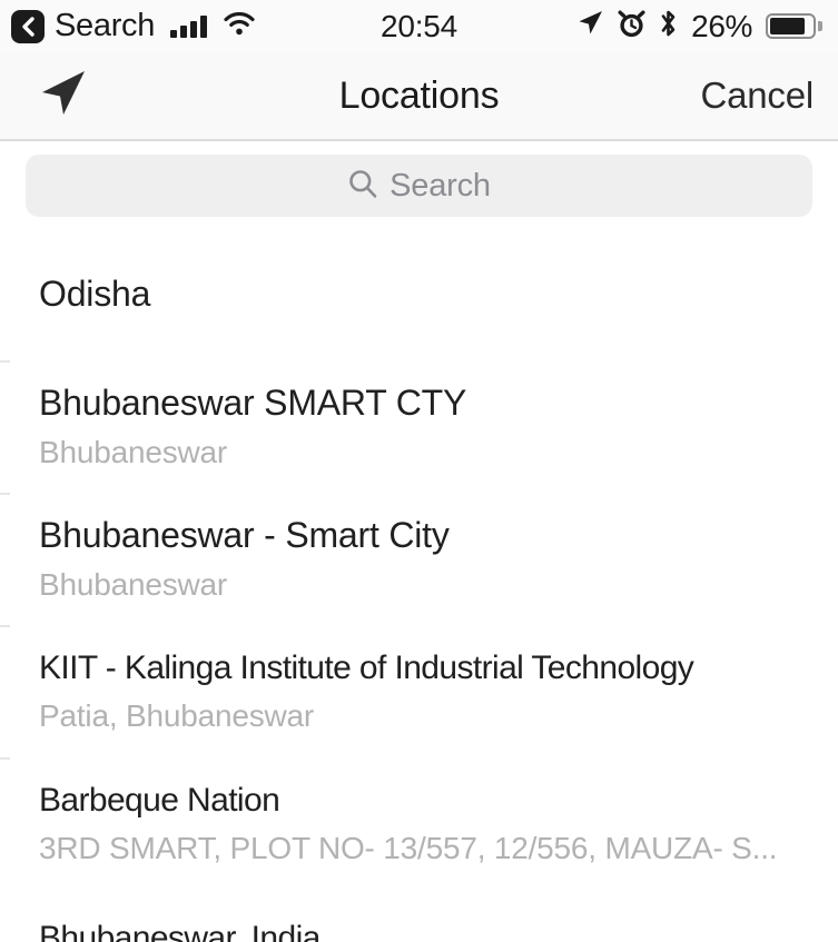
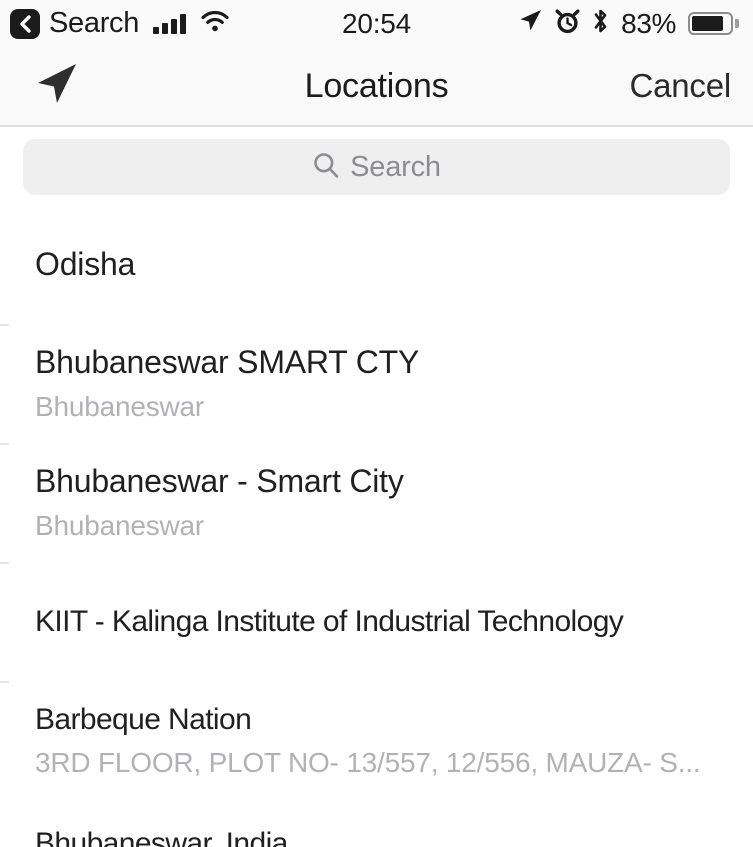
  Search
  20:54
- 26%
+ 83%
  Locations
  Cancel
  Search
  Odisha
  Bhubaneswar SMART CTY
  Bhubaneswar
  Bhubaneswar - Smart City
  Bhubaneswar
  KIIT - Kalinga Institute of Industrial Technology
- Patia, Bhubaneswar
  Barbeque Nation
- 3RD SMART, PLOT NO- 13/557, 12/556, MAUZA- S...
+ 3RD FLOOR, PLOT NO- 13/557, 12/556, MAUZA- S...
  Bhubaneswar, India
